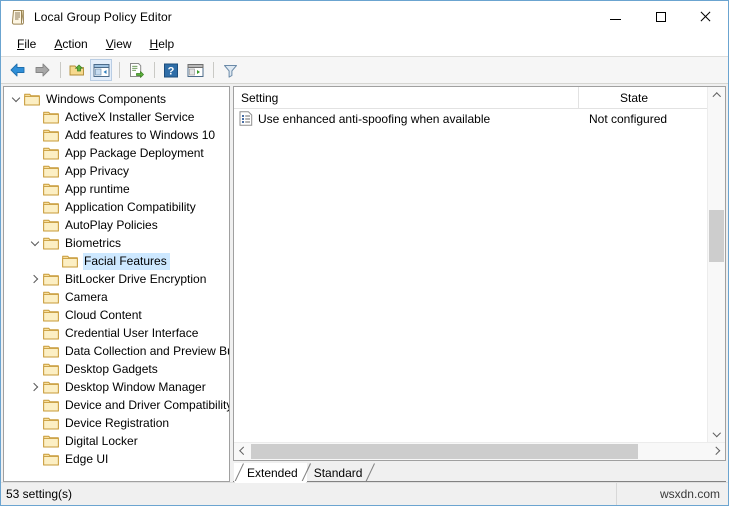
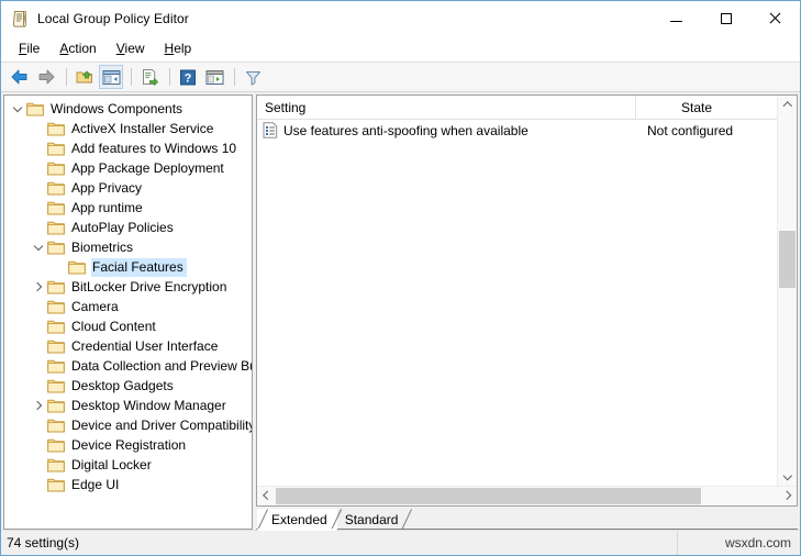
  Local Group Policy Editor
  File
  Action
  View
  Help
  ?
  Windows Components
  ActiveX Installer Service
  Add features to Windows 10
  App Package Deployment
  App Privacy
  App runtime
- Application Compatibility
  AutoPlay Policies
  Biometrics
  Facial Features
  BitLocker Drive Encryption
  Camera
  Cloud Content
  Credential User Interface
  Data Collection and Preview B
  Desktop Gadgets
  Desktop Window Manager
  Device and Driver Compatibilit
  Device Registration
  Digital Locker
  Edge UI
  Setting
  State
- Use enhanced anti-spoofing when available
+ Use features anti-spoofing when available
  Not configured
  Extended
  Standard
- 53 setting(s)
+ 74 setting(s)
  wsxdn.com
